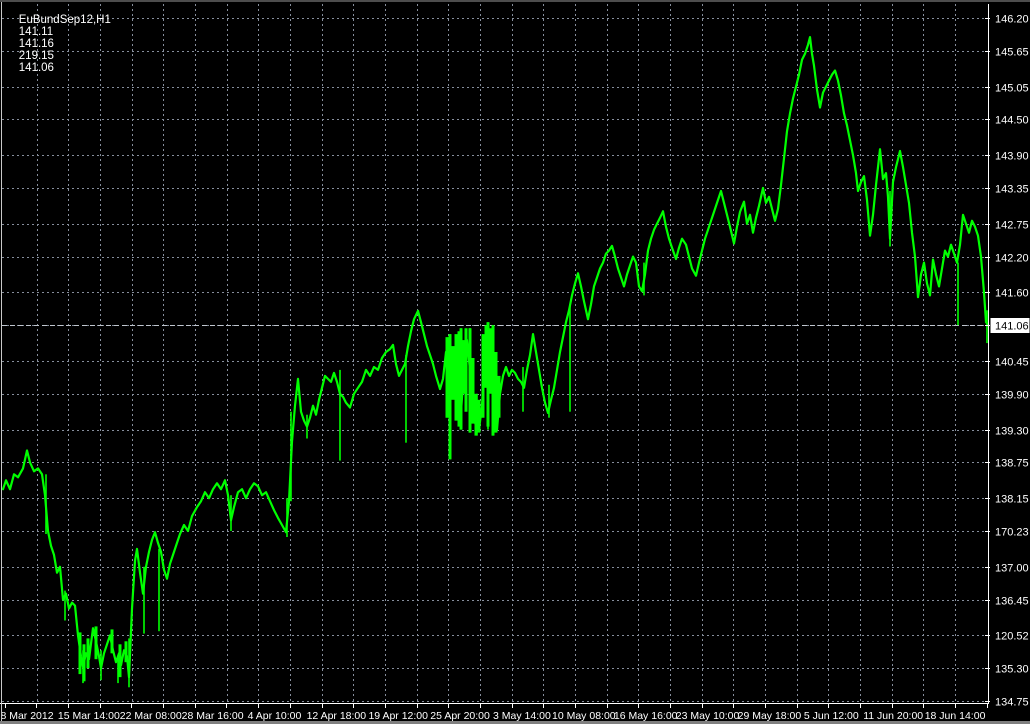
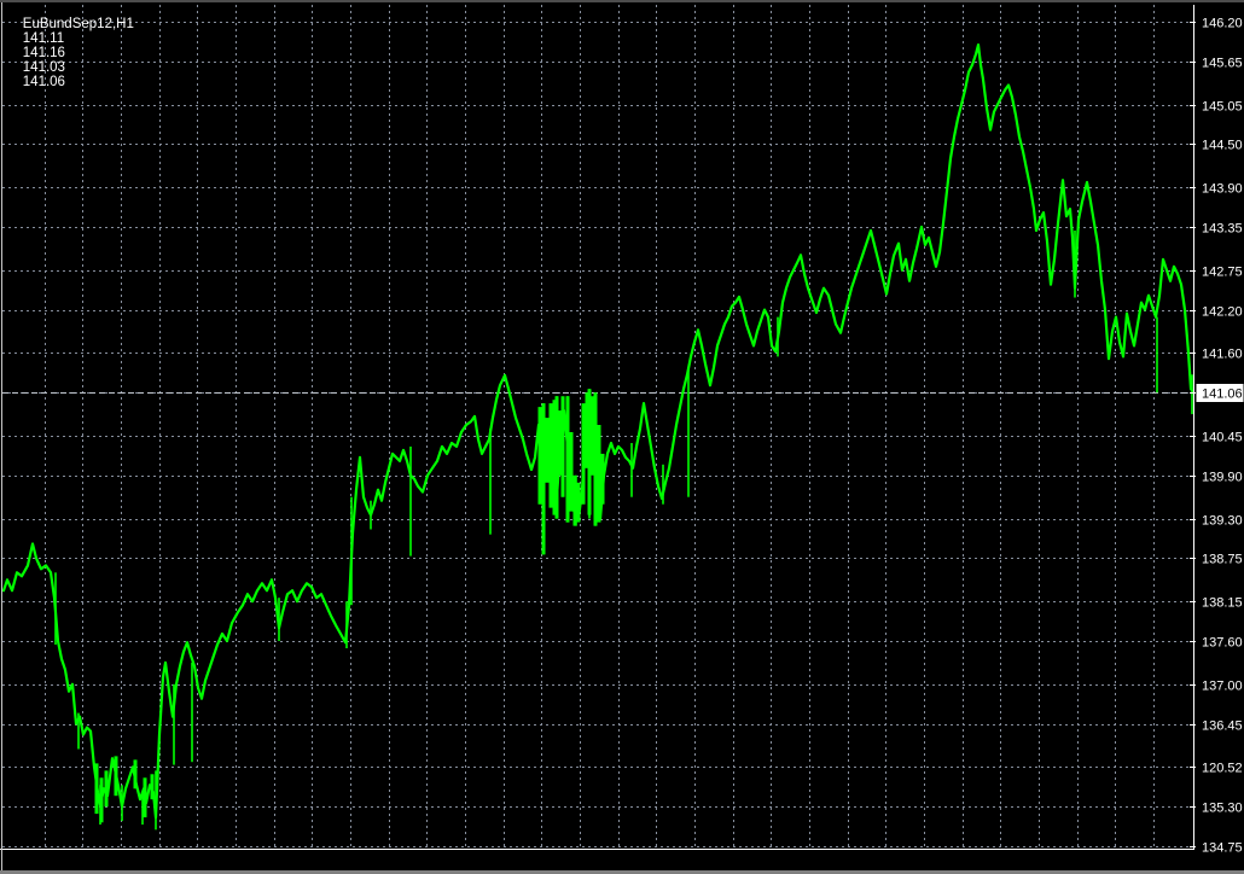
  146.20
  145.65
  145.05
  144.50
  143.90
  143.35
  142.75
  142.20
  141.60
  140.45
  139.90
  139.30
  138.75
  138.15
- 170.23
+ 137.60
  137.00
  136.45
  120.52
  135.30
  134.75
- 8 Mar 2012
- 15 Mar 14:00
- 22 Mar 08:00
- 28 Mar 16:00
- 4 Apr 10:00
- 12 Apr 18:00
- 19 Apr 12:00
- 25 Apr 20:00
- 3 May 14:00
- 10 May 08:00
- 16 May 16:00
- 23 May 10:00
- 29 May 18:00
- 5 Jun 12:00
- 11 Jun 20:00
- 18 Jun 14:00
  141.06
- EuBundSep12,H1 141.11 141.16 219.15 141.06
+ EuBundSep12,H1 141.11 141.16 141.03 141.06
